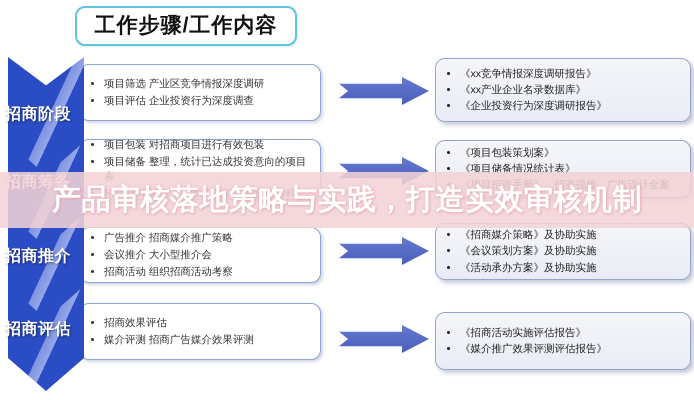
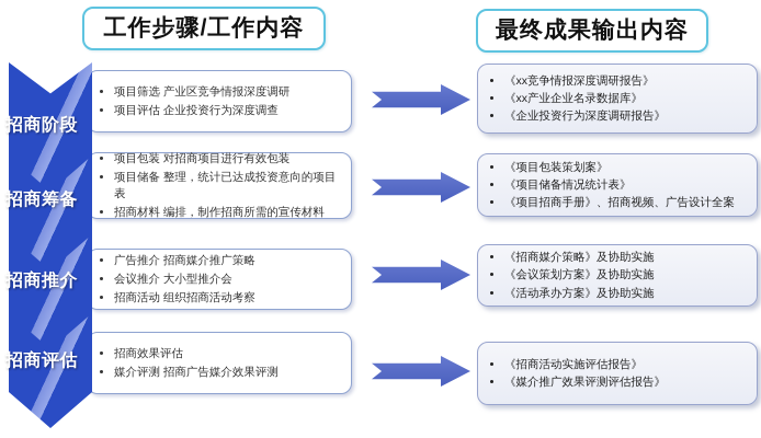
  工作步骤/工作内容
+ 最终成果输出内容
  招商阶段
  项目筛选 产业区竞争情报深度调研
  项目评估 企业投资行为深度调查
  《xx竞争情报深度调研报告》
  《xx产业企业名录数据库》
  《企业投资行为深度调研报告》
  招商筹备
  项目包装 对招商项目进行有效包装
  项目储备 整理，统计已达成投资意向的项目表
  招商材料 编排，制作招商所需的宣传材料
  《项目包装策划案》
  《项目储备情况统计表》
  《项目招商手册》、招商视频、广告设计全案
  招商推介
  广告推介 招商媒介推广策略
  会议推介 大小型推介会
  招商活动 组织招商活动考察
  《招商媒介策略》及协助实施
  《会议策划方案》及协助实施
  《活动承办方案》及协助实施
  招商评估
  招商效果评估
  媒介评测 招商广告媒介效果评测
  《招商活动实施评估报告》
  《媒介推广效果评测评估报告》
- 产品审核落地策略与实践，打造实效审核机制
